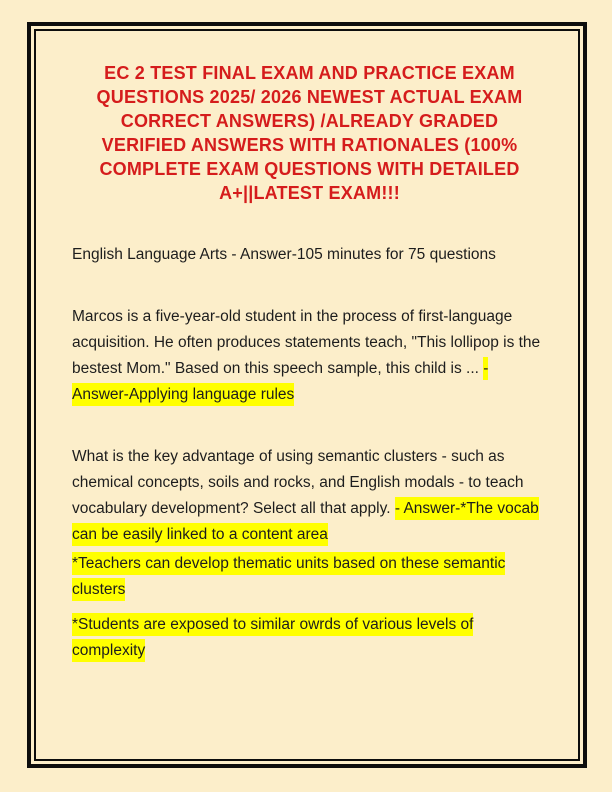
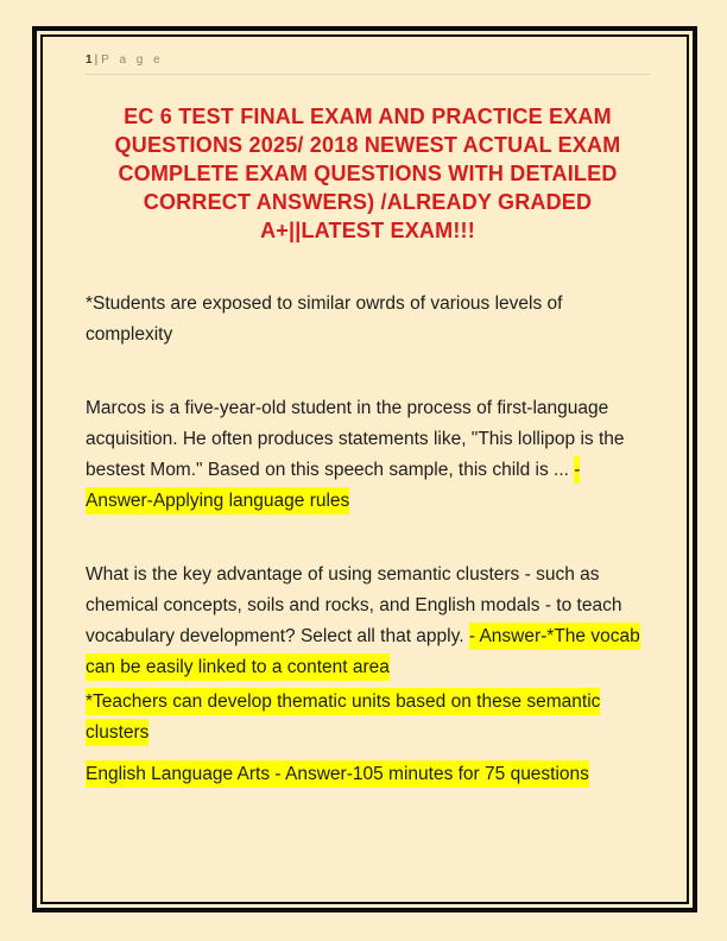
+ 1 | P a g e
- EC 2 TEST FINAL EXAM AND PRACTICE EXAM
+ EC 6 TEST FINAL EXAM AND PRACTICE EXAM
- QUESTIONS 2025/ 2026 NEWEST ACTUAL EXAM
+ QUESTIONS 2025/ 2018 NEWEST ACTUAL EXAM
- CORRECT ANSWERS) /ALREADY GRADED
+ COMPLETE EXAM QUESTIONS WITH DETAILED
- VERIFIED ANSWERS WITH RATIONALES (100%
- COMPLETE EXAM QUESTIONS WITH DETAILED
+ CORRECT ANSWERS) /ALREADY GRADED
  A+||LATEST EXAM!!!
- English Language Arts - Answer-105 minutes for 75 questions
+ *Students are exposed to similar owrds of various levels of complexity
- Marcos is a five-year-old student in the process of first-language acquisition. He often produces statements teach, "This lollipop is the bestest Mom." Based on this speech sample, this child is ... - Answer-Applying language rules
+ Marcos is a five-year-old student in the process of first-language acquisition. He often produces statements like, "This lollipop is the bestest Mom." Based on this speech sample, this child is ... - Answer-Applying language rules
  What is the key advantage of using semantic clusters - such as chemical concepts, soils and rocks, and English modals - to teach vocabulary development? Select all that apply. - Answer-*The vocab can be easily linked to a content area
  *Teachers can develop thematic units based on these semantic clusters
- *Students are exposed to similar owrds of various levels of complexity
+ English Language Arts - Answer-105 minutes for 75 questions
